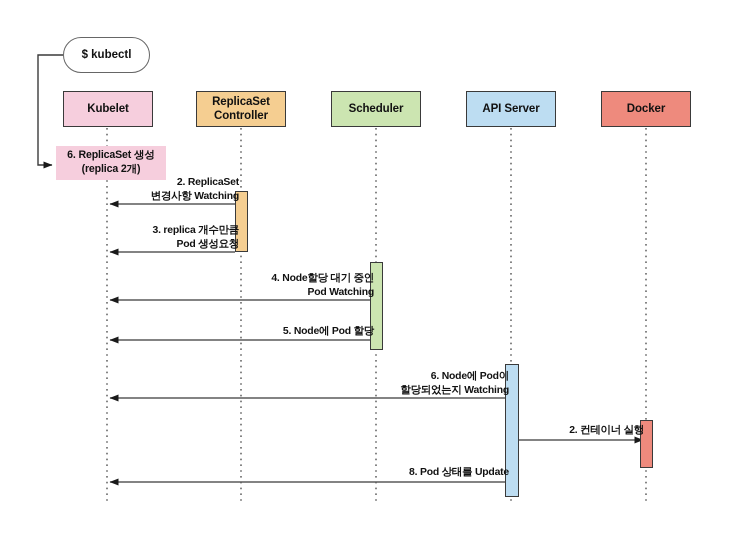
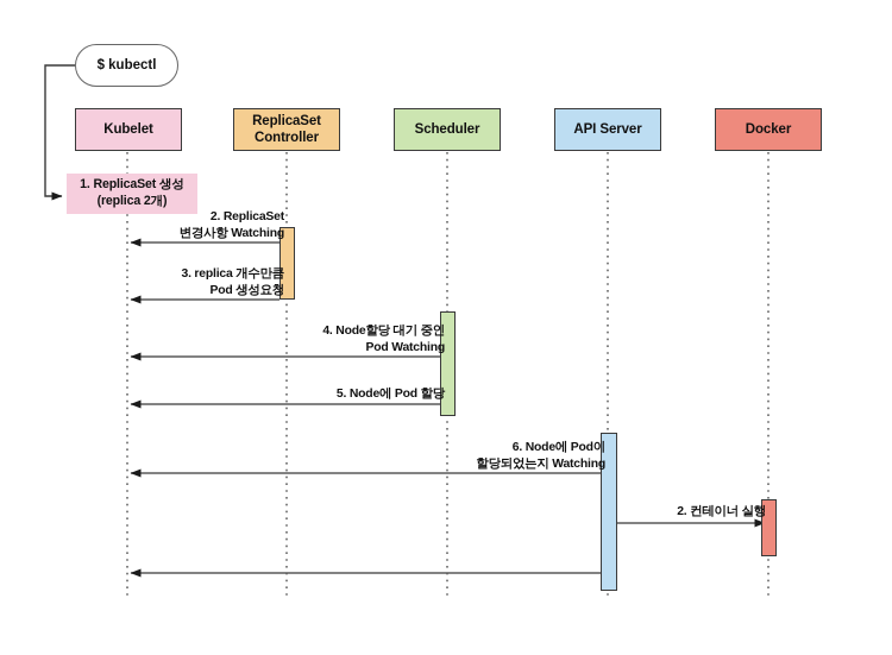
  $ kubectl
  Kubelet
  ReplicaSet
  Controller
  Scheduler
  API Server
  Docker
- 6. ReplicaSet 생성 (replica 2개)
+ 1. ReplicaSet 생성 (replica 2개)
  2. ReplicaSet
  변경사항 Watching
  3. replica 개수만큼
  Pod 생성요청
  4. Node할당 대기 중인
  Pod Watching
  5. Node에 Pod 할당
  6. Node에 Pod이
  할당되었는지 Watching
  2. 컨테이너 실행
- 8. Pod 상태를 Update
